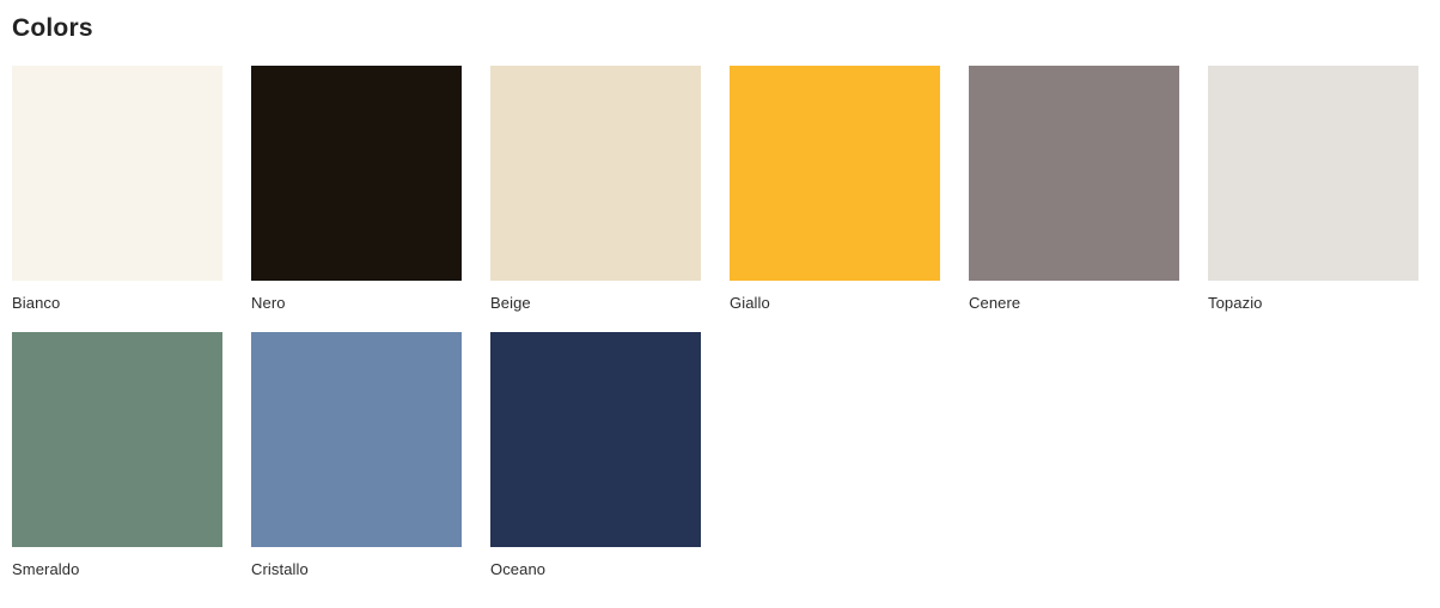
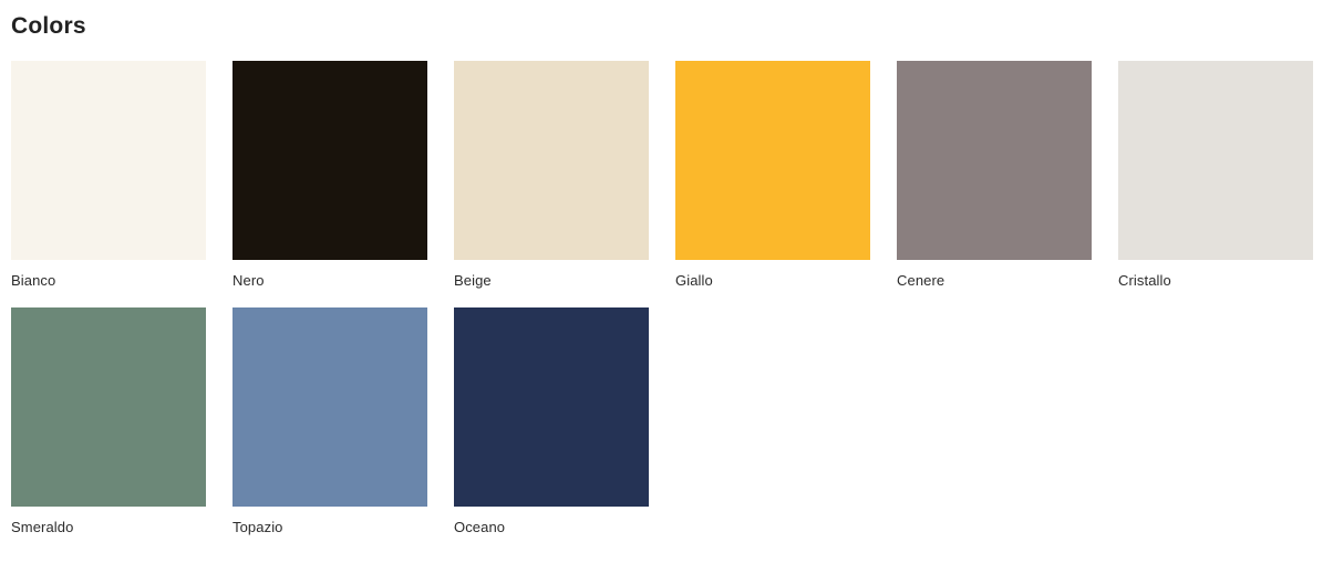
  Colors
  Bianco
  Nero
  Beige
  Giallo
  Cenere
- Topazio
+ Cristallo
  Smeraldo
- Cristallo
+ Topazio
  Oceano
